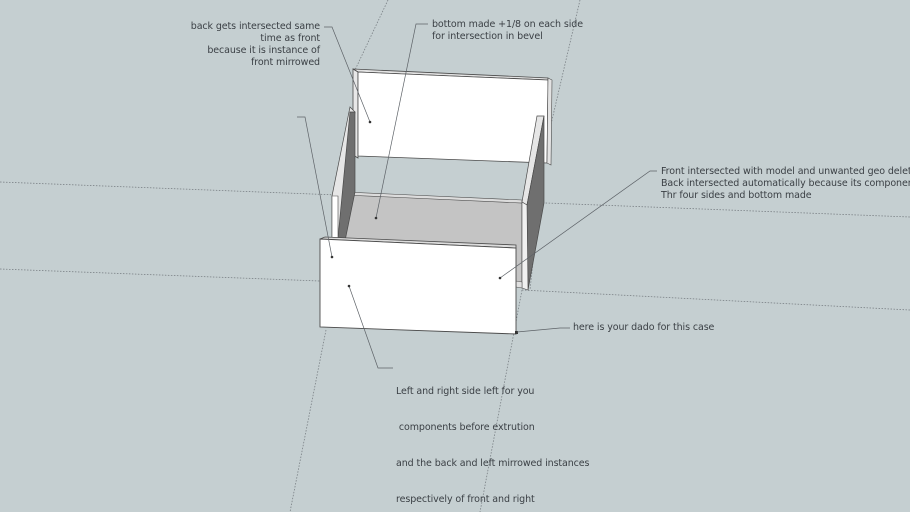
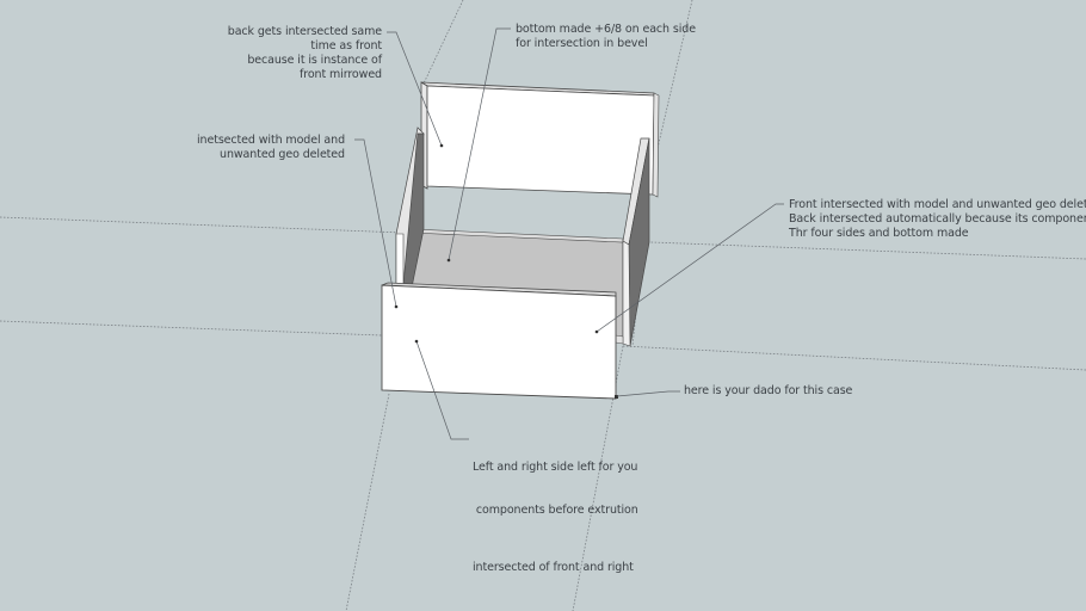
  back gets intersected same
  time as front
  because it is instance of
  front mirrowed
- bottom made +1/8 on each side
+ bottom made +6/8 on each side
  for intersection in bevel
+ inetsected with model and
+ unwanted geo deleted
  Front intersected with model and unwanted geo dele
  Back intersected automatically because its compone
  Thr four sides and bottom made
  here is your dado for this case
  Left and right side left for you
  components before extrution
- and the back and left mirrowed instances
- respectively of front and right
+ intersected of front and right
